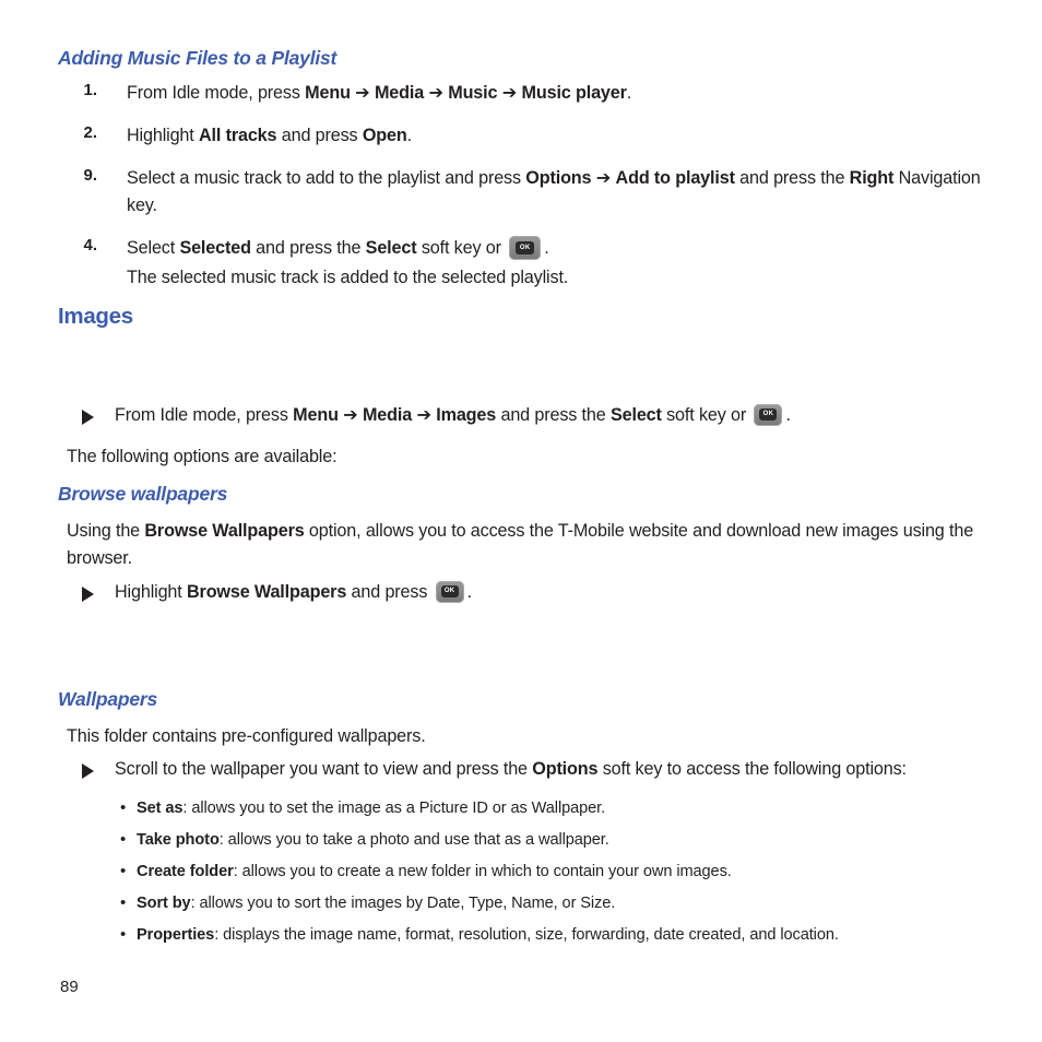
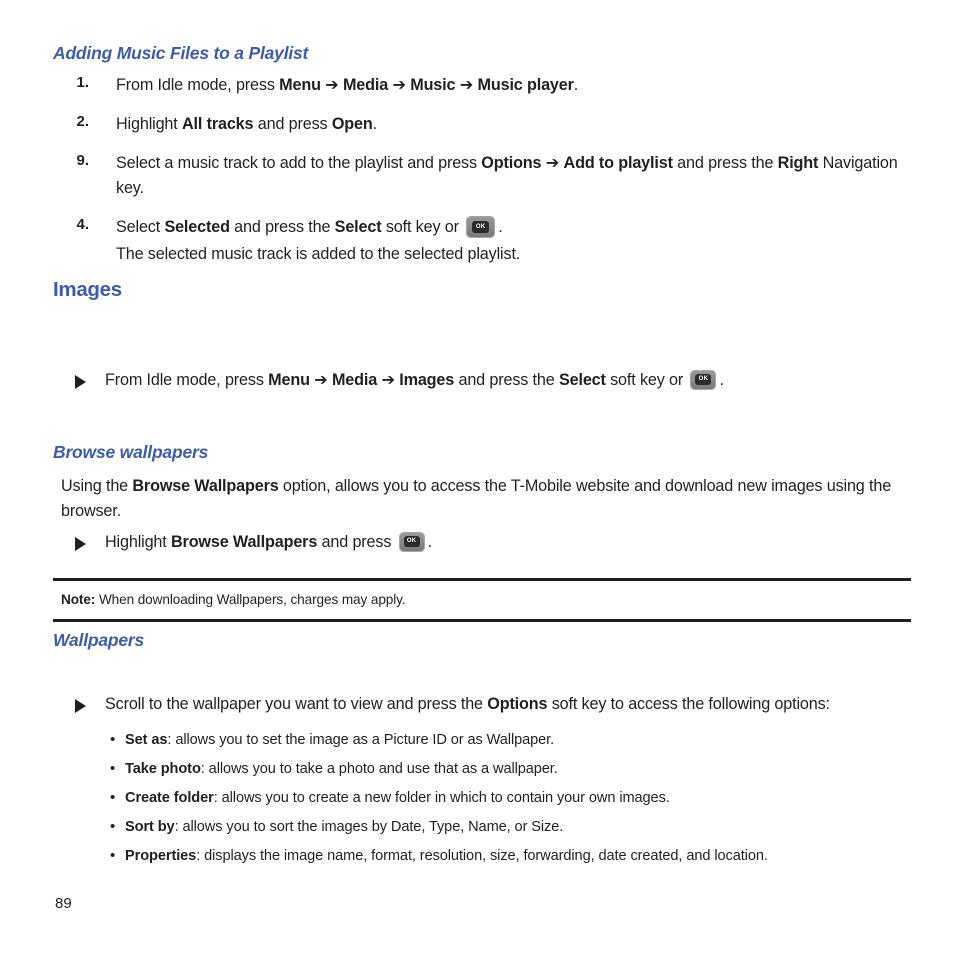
  Adding Music Files to a Playlist
  1.
  From Idle mode, press Menu ➔ Media ➔ Music ➔ Music player.
  2.
  Highlight All tracks and press Open.
  9.
  Select a music track to add to the playlist and press Options ➔ Add to playlist and press the Right Navigation key.
  4.
  Select Selected and press the Select soft key or
  .
  The selected music track is added to the selected playlist.
  Images
  From Idle mode, press Menu ➔ Media ➔ Images and press the Select soft key or
  .
- The following options are available:
  Browse wallpapers
  Using the Browse Wallpapers option, allows you to access the T-Mobile website and download new images using the browser.
  Highlight Browse Wallpapers and press
  .
+ Note: When downloading Wallpapers, charges may apply.
  Wallpapers
- This folder contains pre-configured wallpapers.
  Scroll to the wallpaper you want to view and press the Options soft key to access the following options:
  •
  Set as: allows you to set the image as a Picture ID or as Wallpaper.
  •
  Take photo: allows you to take a photo and use that as a wallpaper.
  •
  Create folder: allows you to create a new folder in which to contain your own images.
  •
  Sort by: allows you to sort the images by Date, Type, Name, or Size.
  •
  Properties: displays the image name, format, resolution, size, forwarding, date created, and location.
  89
